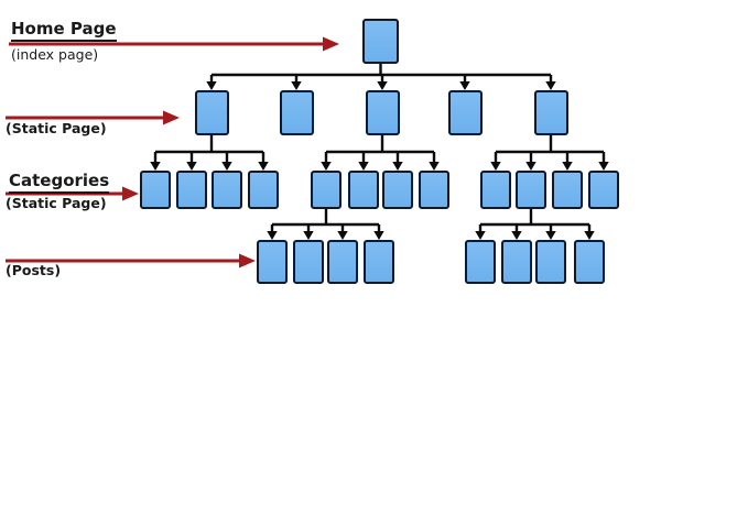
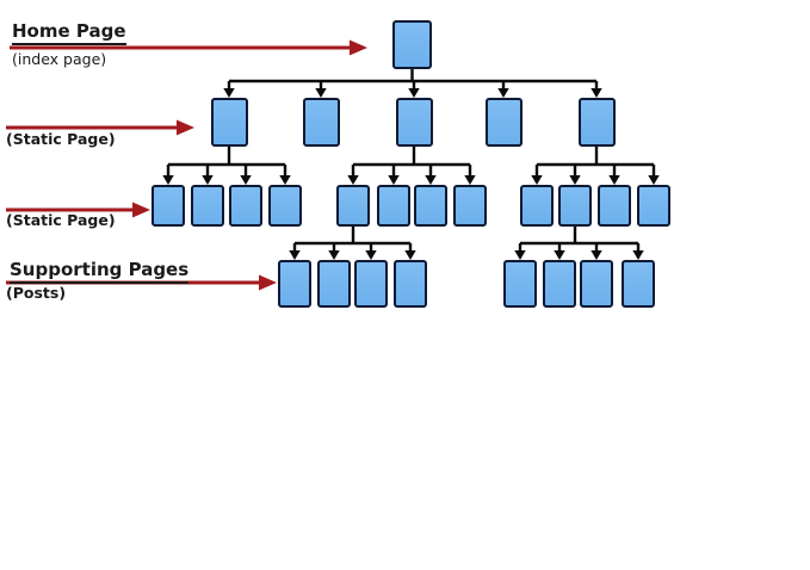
  Home Page
  (index page)
  (Static Page)
- Categories
  (Static Page)
+ Supporting Pages
  (Posts)
